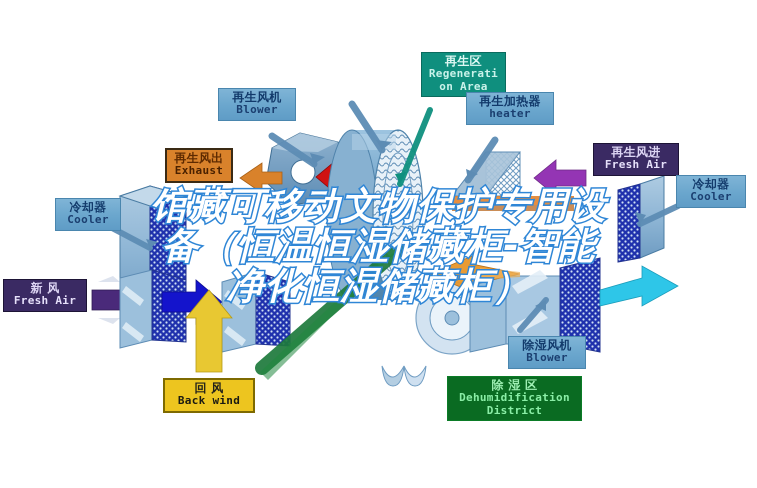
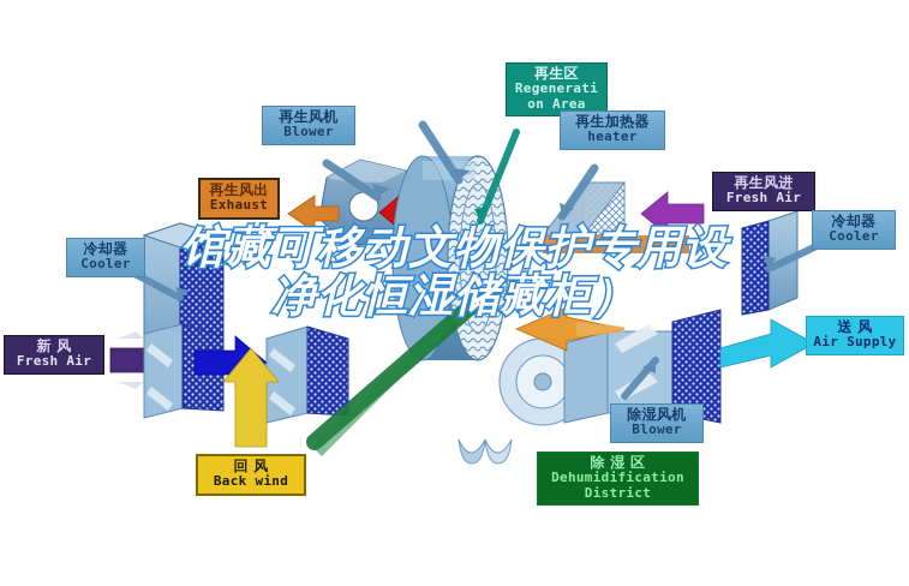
  再生风机
  Blower
  再生区
  Regenerati
  on Area
  再生加热器
  heater
  再生风进
  Fresh Air
  冷却器
  Cooler
  再生风出
  Exhaust
  冷却器
  Cooler
  新 风
  Fresh Air
  回 风
  Back wind
+ 送 风
+ Air Supply
  除湿风机
  Blower
  除 湿 区
  Dehumidification
  District
  馆藏可移动文物保护专用设
- 备（恒温恒湿储藏柜-智能
  净化恒湿储藏柜）
